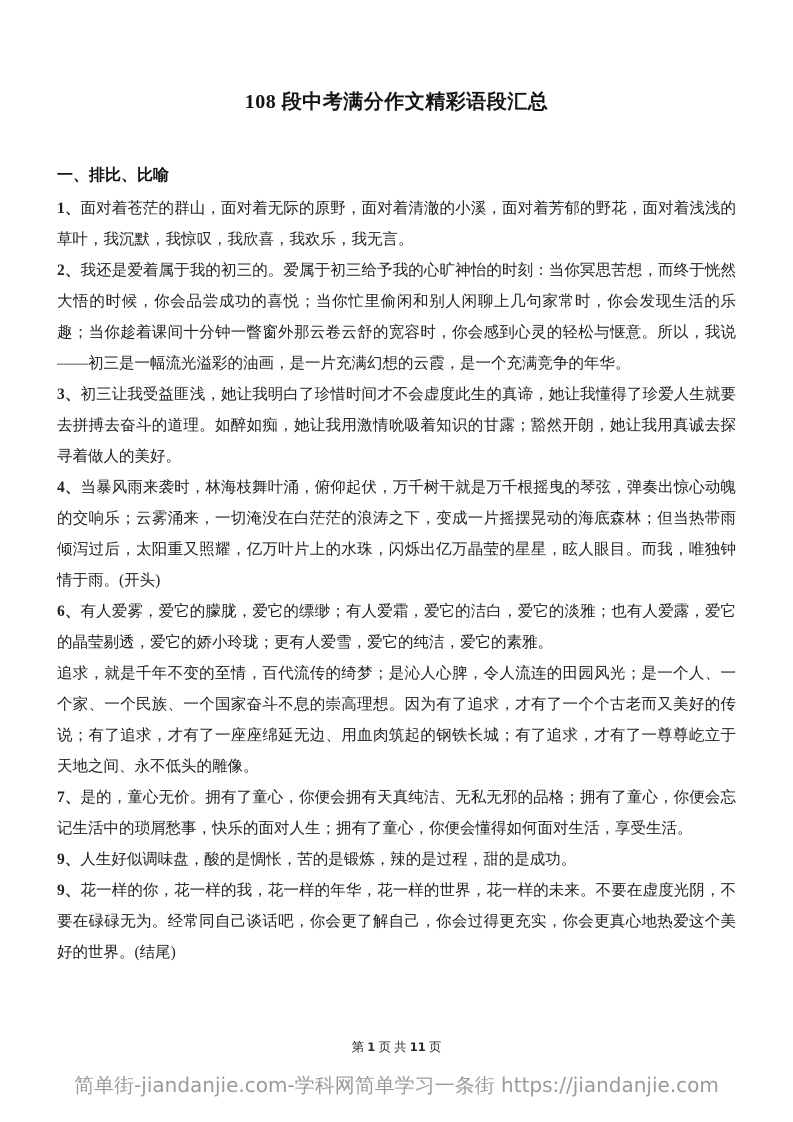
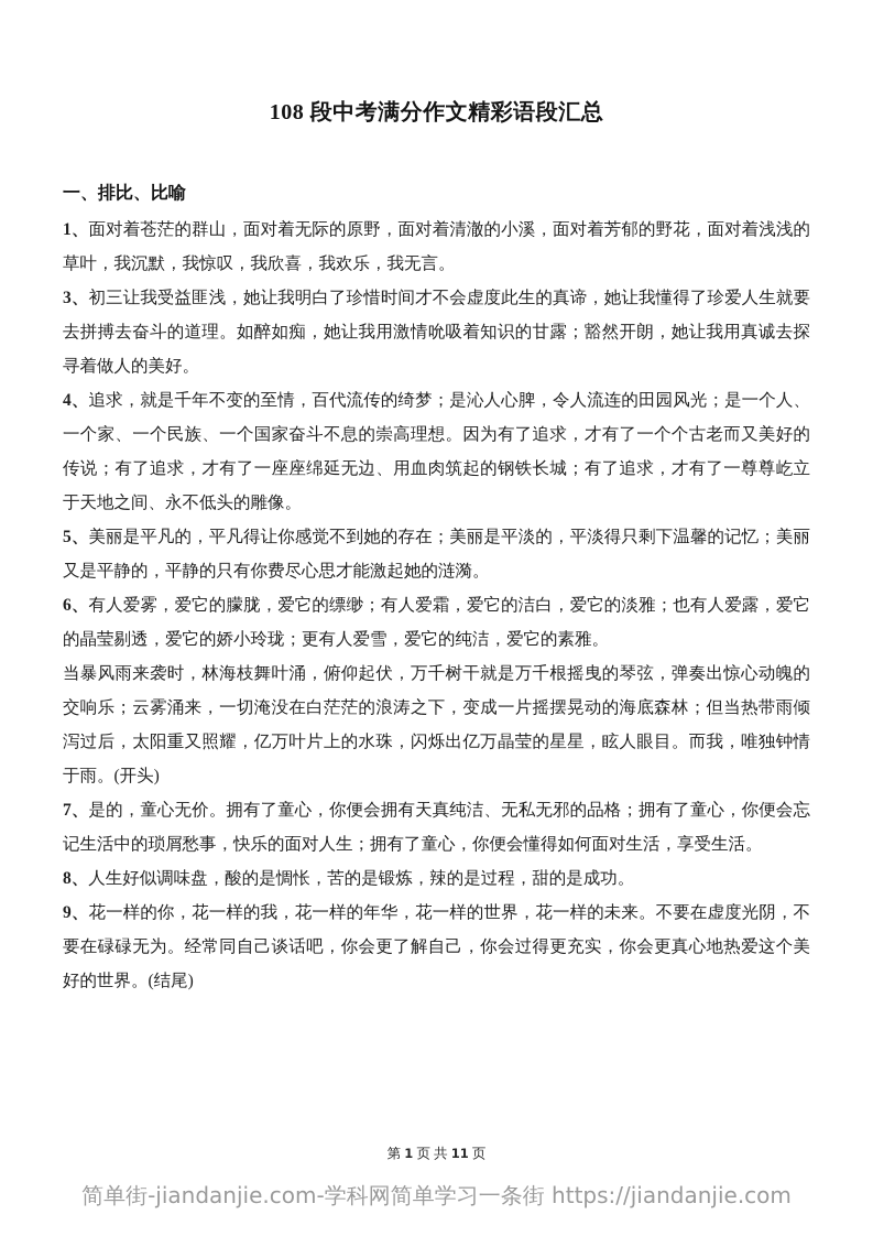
  108 段中考满分作文精彩语段汇总
  一、排比、比喻
  1、面对着苍茫的群山，面对着无际的原野，面对着清澈的小溪，面对着芳郁的野花，面对着浅浅的草叶，我沉默，我惊叹，我欣喜，我欢乐，我无言。
- 2、我还是爱着属于我的初三的。爱属于初三给予我的心旷神怡的时刻：当你冥思苦想，而终于恍然大悟的时候，你会品尝成功的喜悦；当你忙里偷闲和别人闲聊上几句家常时，你会发现生活的乐趣；当你趁着课间十分钟一瞥窗外那云卷云舒的宽容时，你会感到心灵的轻松与惬意。所以，我说——初三是一幅流光溢彩的油画，是一片充满幻想的云霞，是一个充满竞争的年华。
  3、初三让我受益匪浅，她让我明白了珍惜时间才不会虚度此生的真谛，她让我懂得了珍爱人生就要去拼搏去奋斗的道理。如醉如痴，她让我用激情吮吸着知识的甘露；豁然开朗，她让我用真诚去探寻着做人的美好。
- 4、当暴风雨来袭时，林海枝舞叶涌，俯仰起伏，万千树干就是万千根摇曳的琴弦，弹奏出惊心动魄的交响乐；云雾涌来，一切淹没在白茫茫的浪涛之下，变成一片摇摆晃动的海底森林；但当热带雨倾泻过后，太阳重又照耀，亿万叶片上的水珠，闪烁出亿万晶莹的星星，眩人眼目。而我，唯独钟情于雨。(开头)
+ 4、追求，就是千年不变的至情，百代流传的绮梦；是沁人心脾，令人流连的田园风光；是一个人、一个家、一个民族、一个国家奋斗不息的崇高理想。因为有了追求，才有了一个个古老而又美好的传说；有了追求，才有了一座座绵延无边、用血肉筑起的钢铁长城；有了追求，才有了一尊尊屹立于天地之间、永不低头的雕像。
+ 5、美丽是平凡的，平凡得让你感觉不到她的存在；美丽是平淡的，平淡得只剩下温馨的记忆；美丽又是平静的，平静的只有你费尽心思才能激起她的涟漪。
  6、有人爱雾，爱它的朦胧，爱它的缥缈；有人爱霜，爱它的洁白，爱它的淡雅；也有人爱露，爱它的晶莹剔透，爱它的娇小玲珑；更有人爱雪，爱它的纯洁，爱它的素雅。
- 追求，就是千年不变的至情，百代流传的绮梦；是沁人心脾，令人流连的田园风光；是一个人、一个家、一个民族、一个国家奋斗不息的崇高理想。因为有了追求，才有了一个个古老而又美好的传说；有了追求，才有了一座座绵延无边、用血肉筑起的钢铁长城；有了追求，才有了一尊尊屹立于天地之间、永不低头的雕像。
+ 当暴风雨来袭时，林海枝舞叶涌，俯仰起伏，万千树干就是万千根摇曳的琴弦，弹奏出惊心动魄的交响乐；云雾涌来，一切淹没在白茫茫的浪涛之下，变成一片摇摆晃动的海底森林；但当热带雨倾泻过后，太阳重又照耀，亿万叶片上的水珠，闪烁出亿万晶莹的星星，眩人眼目。而我，唯独钟情于雨。(开头)
  7、是的，童心无价。拥有了童心，你便会拥有天真纯洁、无私无邪的品格；拥有了童心，你便会忘记生活中的琐屑愁事，快乐的面对人生；拥有了童心，你便会懂得如何面对生活，享受生活。
- 9、人生好似调味盘，酸的是惆怅，苦的是锻炼，辣的是过程，甜的是成功。
+ 8、人生好似调味盘，酸的是惆怅，苦的是锻炼，辣的是过程，甜的是成功。
  9、花一样的你，花一样的我，花一样的年华，花一样的世界，花一样的未来。不要在虚度光阴，不要在碌碌无为。经常同自己谈话吧，你会更了解自己，你会过得更充实，你会更真心地热爱这个美好的世界。(结尾)
  第 1 页 共 11 页
  简单街-jiandanjie.com-学科网简单学习一条街 https://jiandanjie.com
